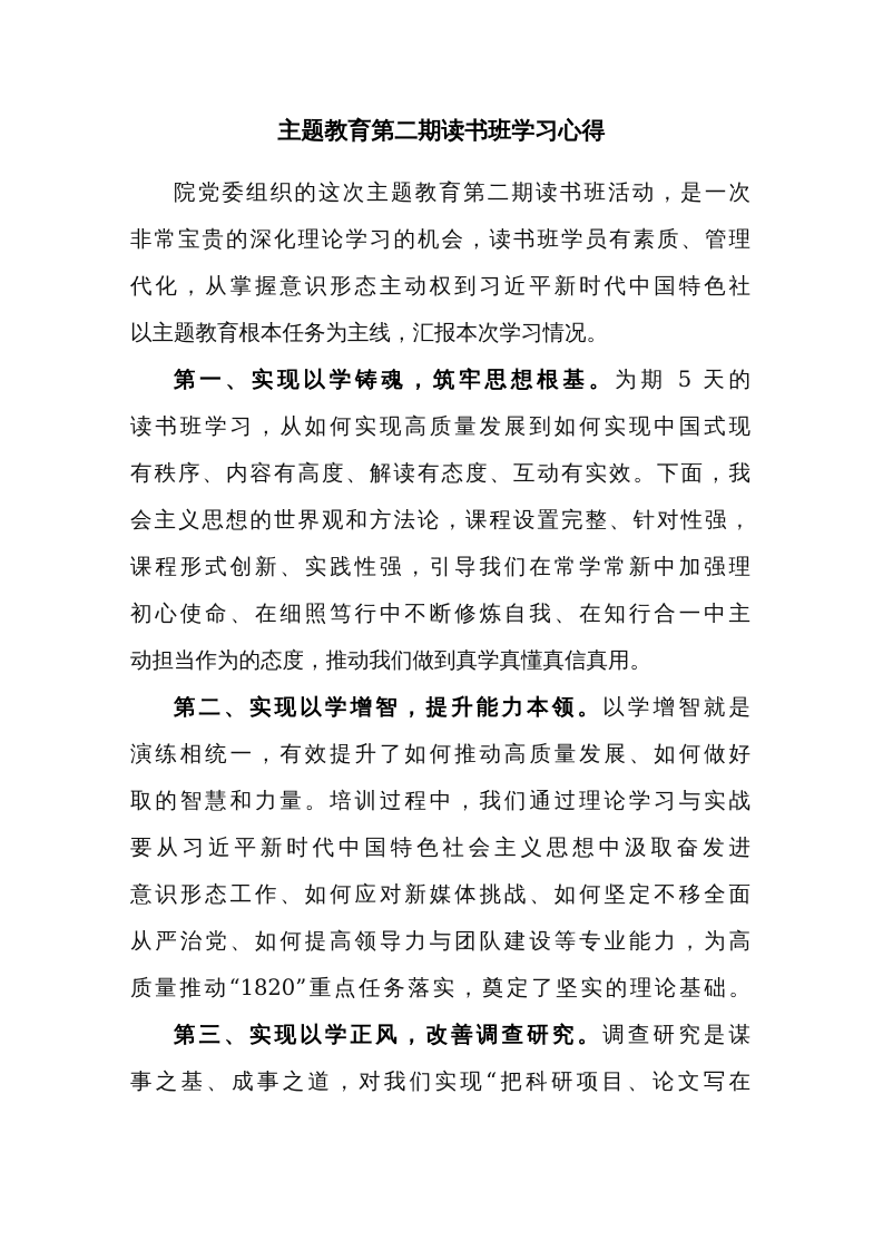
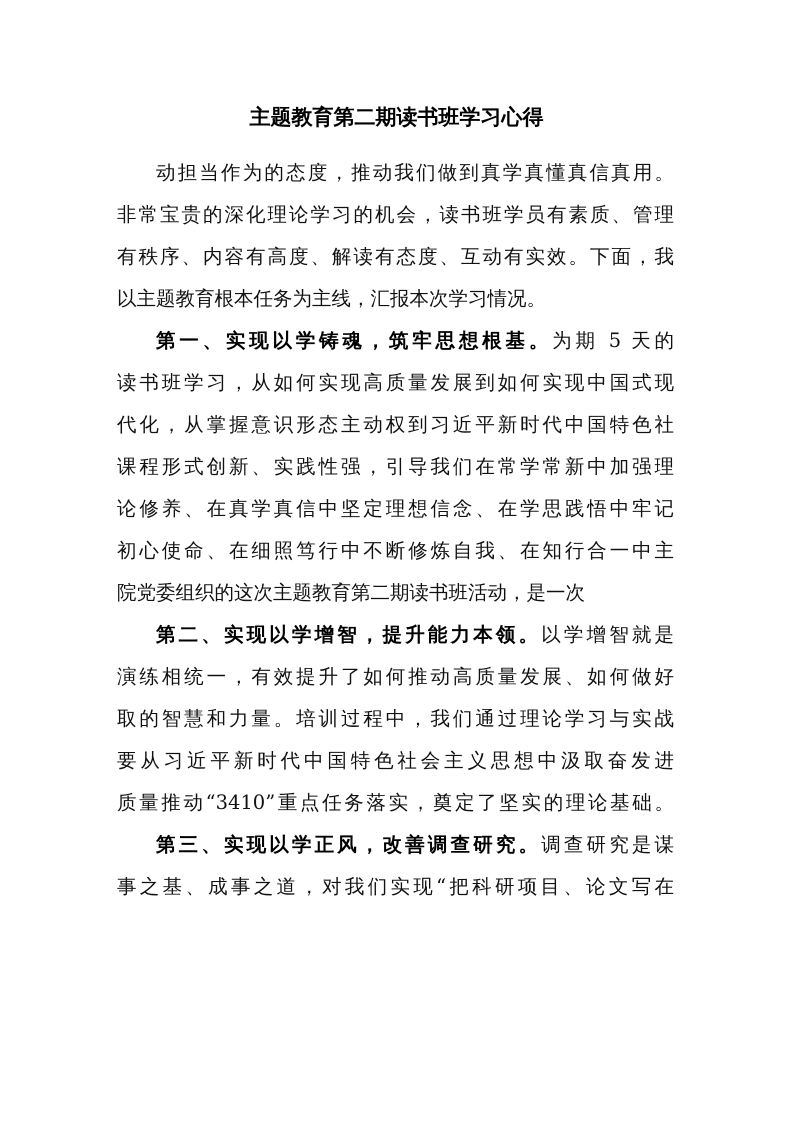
  主题教育第二期读书班学习心得
- 院党委组织的这次主题教育第二期读书班活动，是一次
+ 动担当作为的态度，推动我们做到真学真懂真信真用。
  非常宝贵的深化理论学习的机会，读书班学员有素质、管理
- 代化，从掌握意识形态主动权到习近平新时代中国特色社
+ 有秩序、内容有高度、解读有态度、互动有实效。下面，我
  以主题教育根本任务为主线，汇报本次学习情况。
  第一、实现以学铸魂，筑牢思想根基。为期 5 天的
  读书班学习，从如何实现高质量发展到如何实现中国式现
- 有秩序、内容有高度、解读有态度、互动有实效。下面，我
+ 代化，从掌握意识形态主动权到习近平新时代中国特色社
- 会主义思想的世界观和方法论，课程设置完整、针对性强，
  课程形式创新、实践性强，引导我们在常学常新中加强理
+ 论修养、在真学真信中坚定理想信念、在学思践悟中牢记
  初心使命、在细照笃行中不断修炼自我、在知行合一中主
- 动担当作为的态度，推动我们做到真学真懂真信真用。
+ 院党委组织的这次主题教育第二期读书班活动，是一次
  第二、实现以学增智，提升能力本领。以学增智就是
  演练相统一，有效提升了如何推动高质量发展、如何做好
  取的智慧和力量。培训过程中，我们通过理论学习与实战
  要从习近平新时代中国特色社会主义思想中汲取奋发进
- 意识形态工作、如何应对新媒体挑战、如何坚定不移全面
- 从严治党、如何提高领导力与团队建设等专业能力，为高
- 质量推动“1820”重点任务落实，奠定了坚实的理论基础。
+ 质量推动“3410”重点任务落实，奠定了坚实的理论基础。
  第三、实现以学正风，改善调查研究。调查研究是谋
  事之基、成事之道，对我们实现“把科研项目、论文写在
